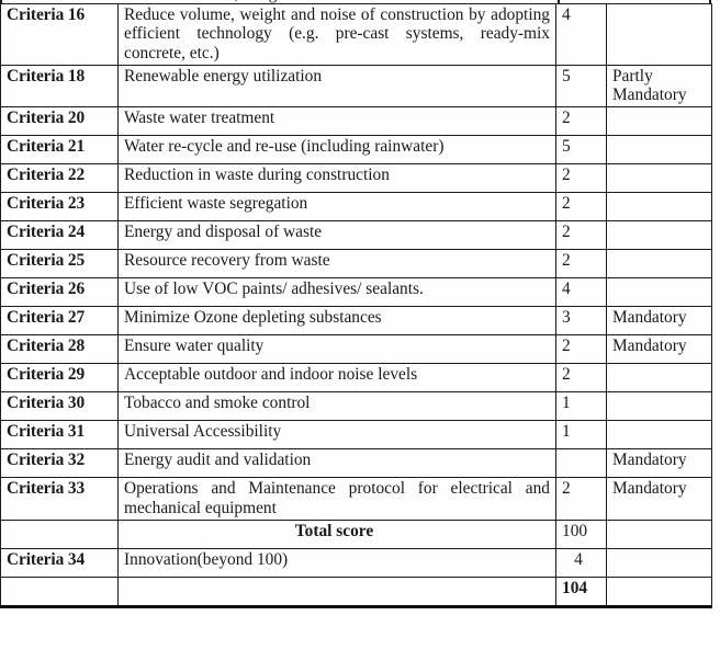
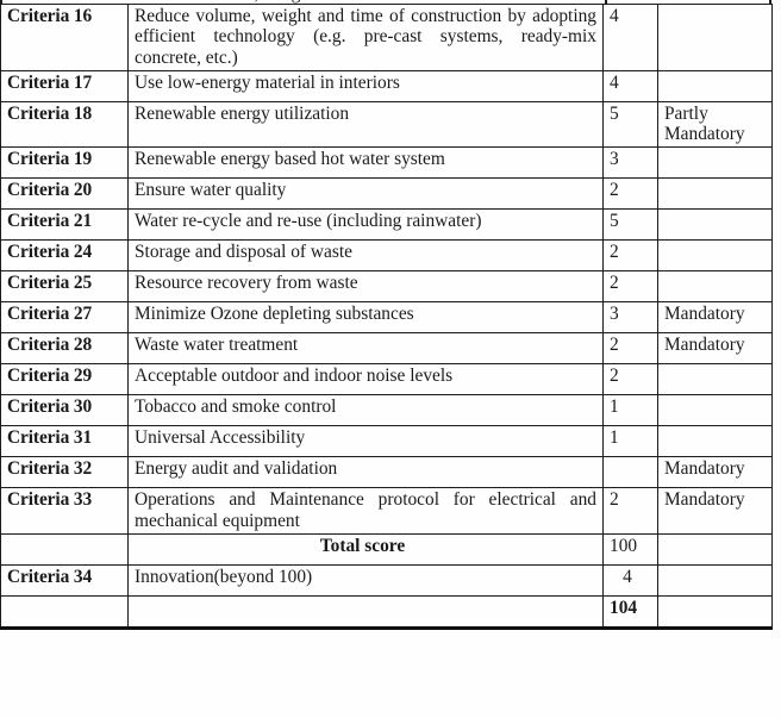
- Criteria 16	Reduce volume, weight and noise of construction by adopting efficient technology (e.g. pre-cast systems, ready-mix concrete, etc.)	4
+ Criteria 16	Reduce volume, weight and time of construction by adopting efficient technology (e.g. pre-cast systems, ready-mix concrete, etc.)	4
+ Criteria 17	Use low-energy material in interiors	4
  Criteria 18	Renewable energy utilization	5	Partly Mandatory
+ Criteria 19	Renewable energy based hot water system	3
- Criteria 20	Waste water treatment	2
+ Criteria 20	Ensure water quality	2
  Criteria 21	Water re-cycle and re-use (including rainwater)	5
- Criteria 22	Reduction in waste during construction	2
- Criteria 23	Efficient waste segregation	2
- Criteria 24	Energy and disposal of waste	2
+ Criteria 24	Storage and disposal of waste	2
  Criteria 25	Resource recovery from waste	2
- Criteria 26	Use of low VOC paints/ adhesives/ sealants.	4
  Criteria 27	Minimize Ozone depleting substances	3	Mandatory
- Criteria 28	Ensure water quality	2	Mandatory
+ Criteria 28	Waste water treatment	2	Mandatory
  Criteria 29	Acceptable outdoor and indoor noise levels	2
  Criteria 30	Tobacco and smoke control	1
  Criteria 31	Universal Accessibility	1
  Criteria 32	Energy audit and validation		Mandatory
  Criteria 33	Operations and Maintenance protocol for electrical and mechanical equipment	2	Mandatory
  	Total score	100
  Criteria 34	Innovation(beyond 100)	4
  		104
